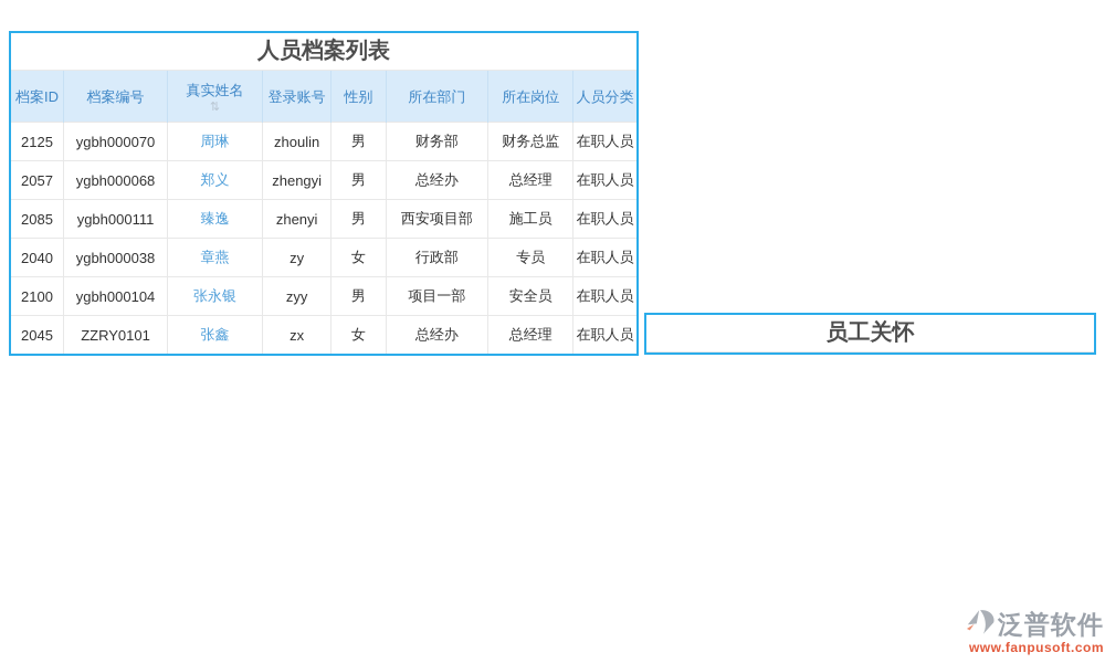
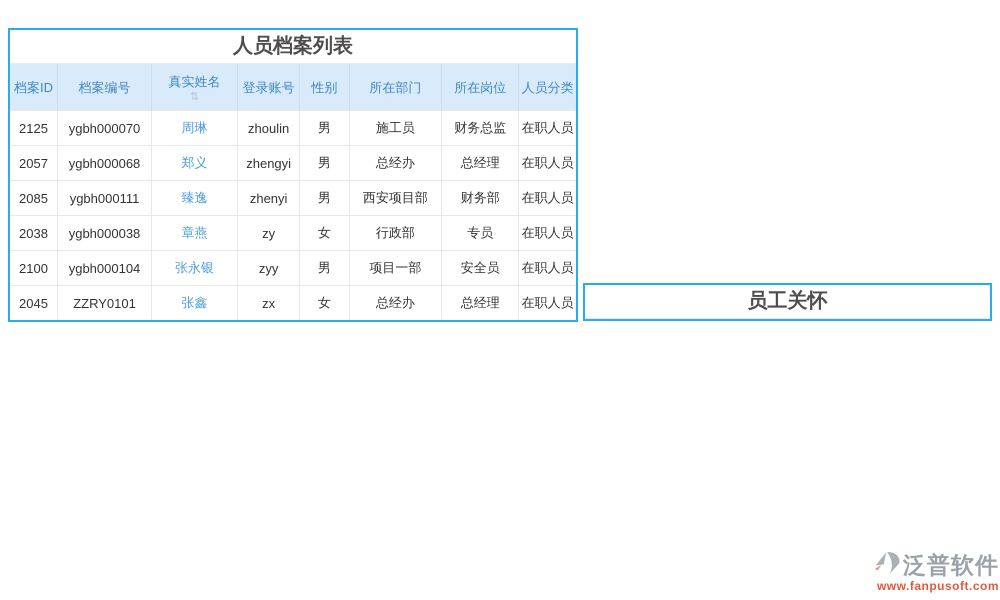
  人员档案列表
  档案ID	档案编号	真实姓名⇅	登录账号	性别	所在部门	所在岗位	人员分类
- 2125	ygbh000070	周琳	zhoulin	男	财务部	财务总监	在职人员
+ 2125	ygbh000070	周琳	zhoulin	男	施工员	财务总监	在职人员
  2057	ygbh000068	郑义	zhengyi	男	总经办	总经理	在职人员
- 2085	ygbh000111	臻逸	zhenyi	男	西安项目部	施工员	在职人员
+ 2085	ygbh000111	臻逸	zhenyi	男	西安项目部	财务部	在职人员
- 2040	ygbh000038	章燕	zy	女	行政部	专员	在职人员
+ 2038	ygbh000038	章燕	zy	女	行政部	专员	在职人员
  2100	ygbh000104	张永银	zyy	男	项目一部	安全员	在职人员
  2045	ZZRY0101	张鑫	zx	女	总经办	总经理	在职人员
  员工关怀
  泛普软件
  www.fanpusoft.com
